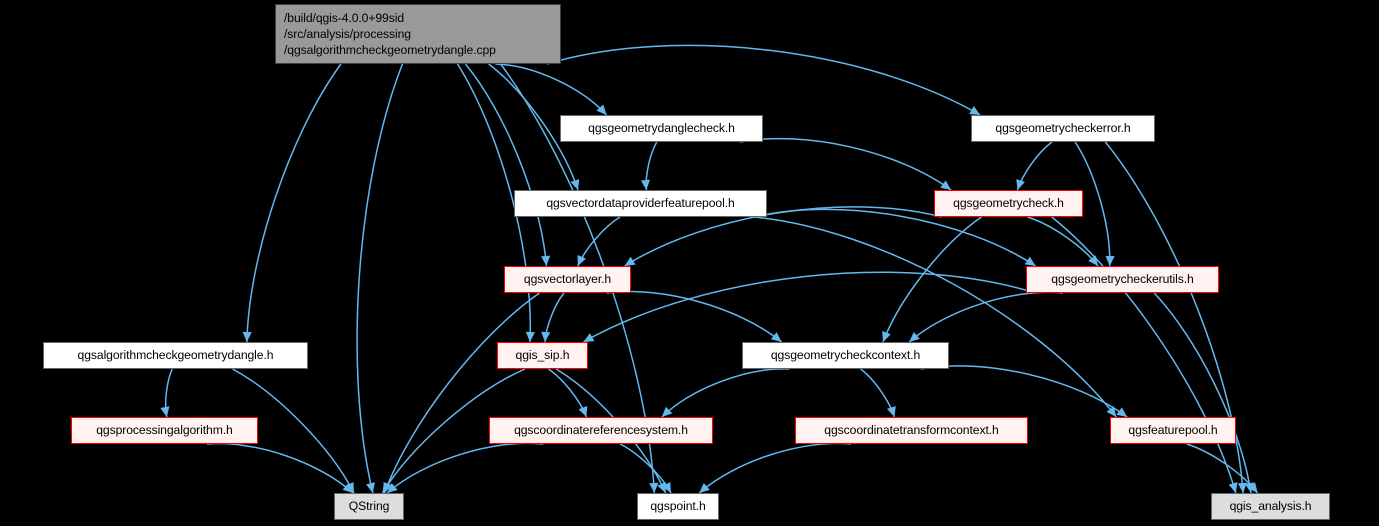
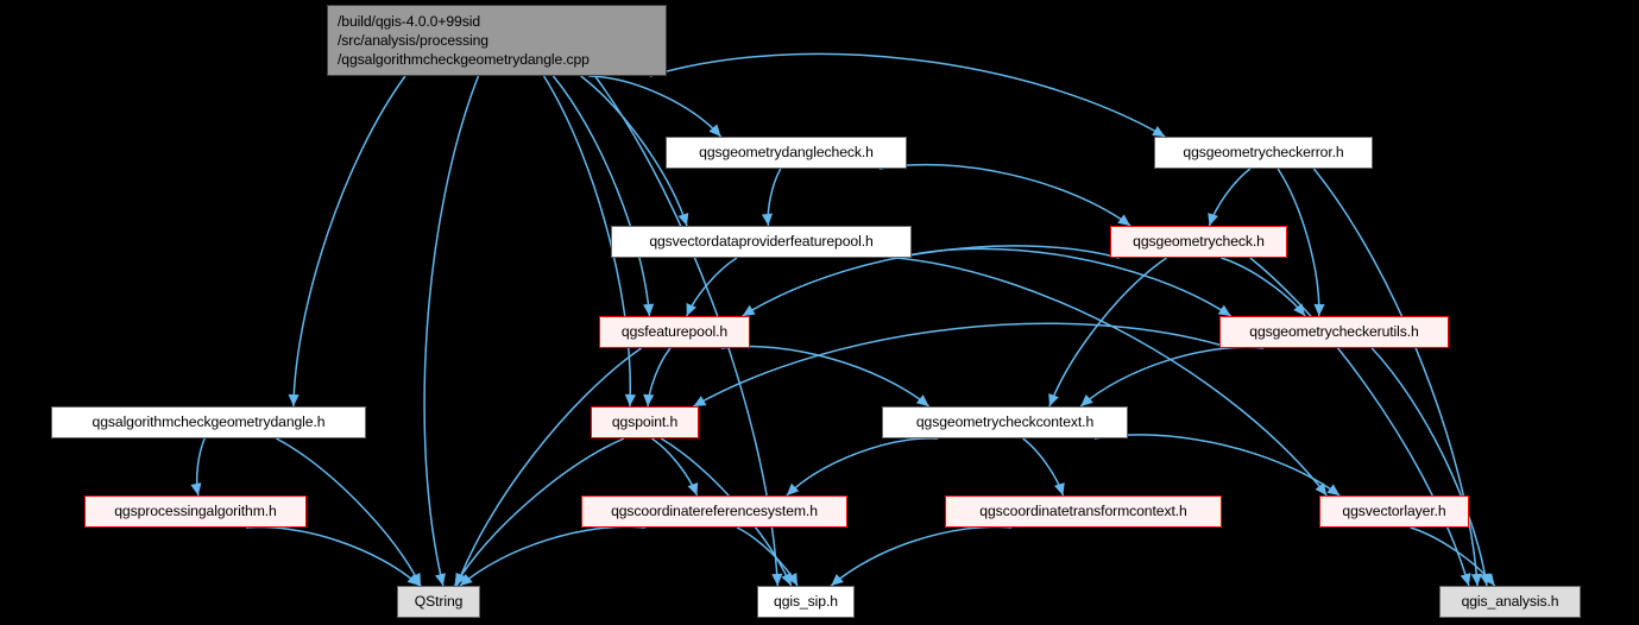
  /build/qgis-4.0.0+99sid
  /src/analysis/processing
  /qgsalgorithmcheckgeometrydangle.cpp
  qgsgeometrydanglecheck.h
  qgsgeometrycheckerror.h
  qgsvectordataproviderfeaturepool.h
  qgsgeometrycheck.h
- qgsvectorlayer.h
+ qgsfeaturepool.h
  qgsgeometrycheckerutils.h
  qgsalgorithmcheckgeometrydangle.h
- qgis_sip.h
+ qgspoint.h
  qgsgeometrycheckcontext.h
  qgsprocessingalgorithm.h
  qgscoordinatereferencesystem.h
  qgscoordinatetransformcontext.h
- qgsfeaturepool.h
+ qgsvectorlayer.h
  QString
- qgspoint.h
+ qgis_sip.h
  qgis_analysis.h
